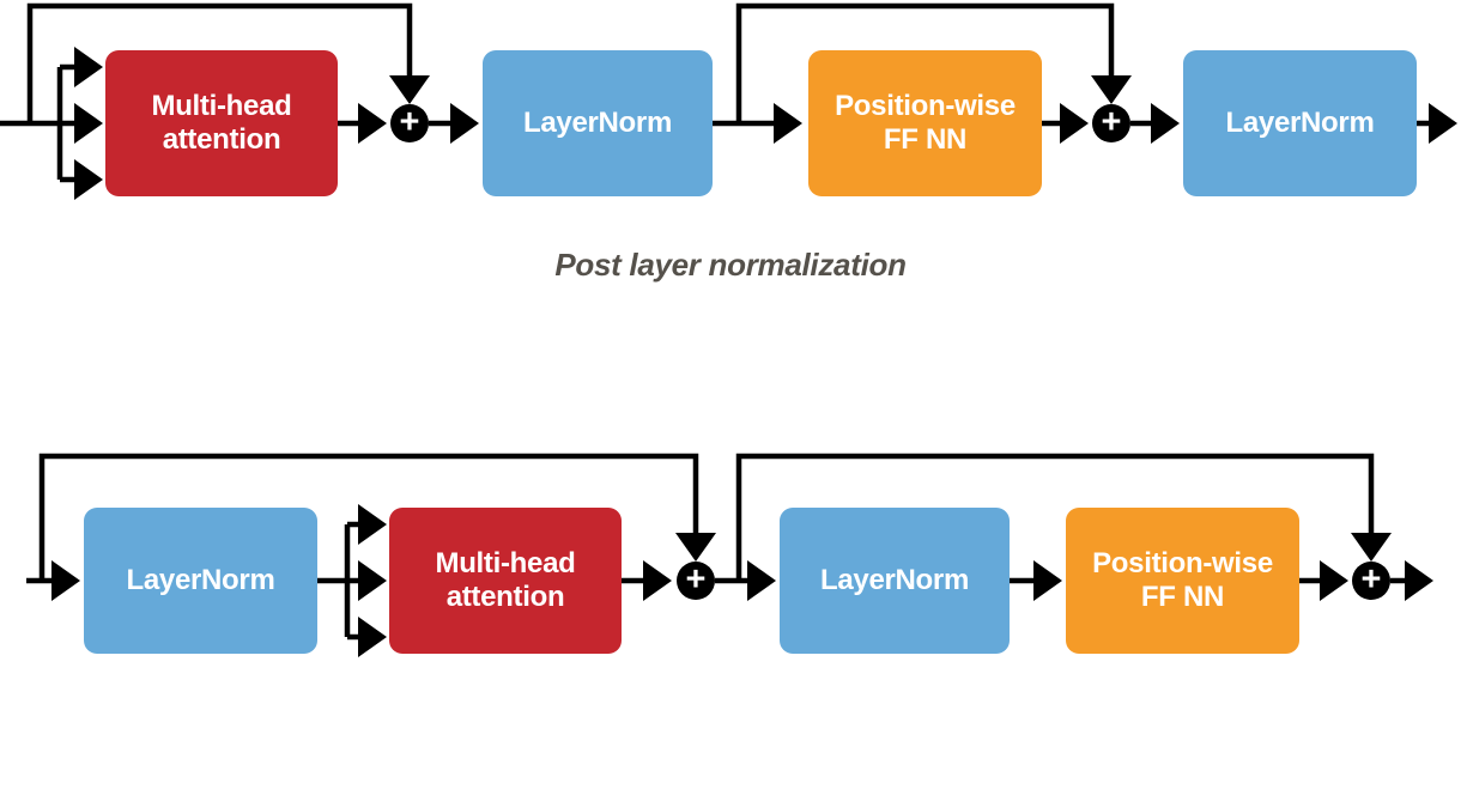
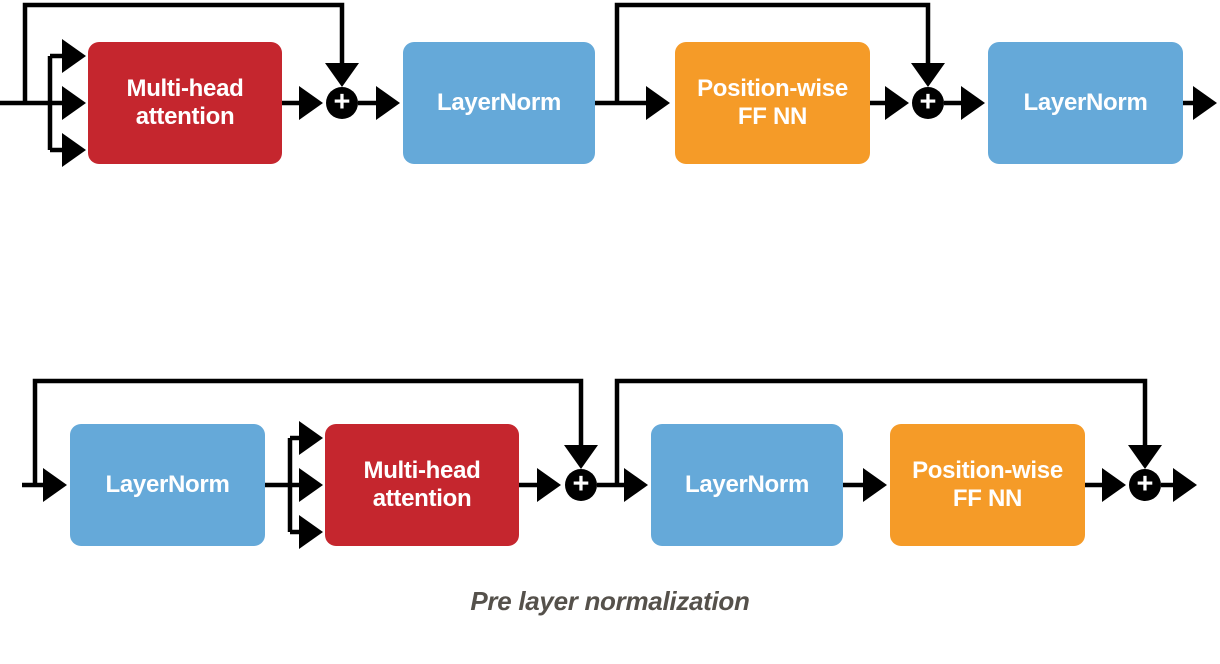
  Multi-head attention
  +
  LayerNorm
  Position-wise FF NN
  +
  LayerNorm
- Post layer normalization
  LayerNorm
  Multi-head attention
  +
  LayerNorm
  Position-wise FF NN
  +
+ Pre layer normalization
